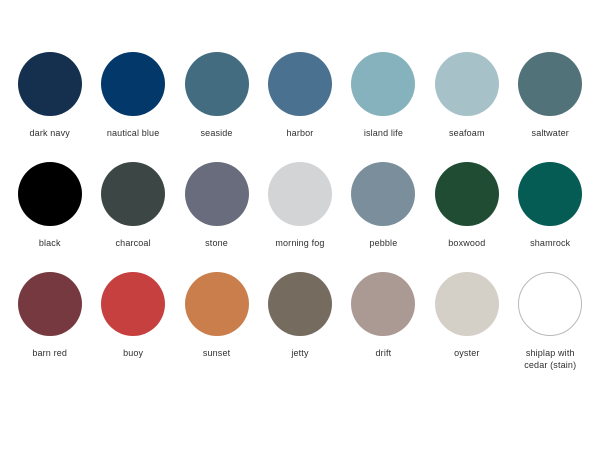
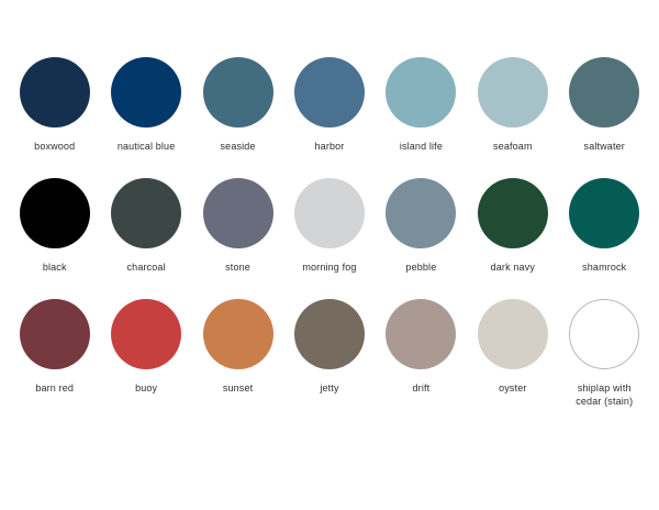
- dark navy
+ boxwood
  nautical blue
  seaside
  harbor
  island life
  seafoam
  saltwater
  black
  charcoal
  stone
  morning fog
  pebble
- boxwood
+ dark navy
  shamrock
  barn red
  buoy
  sunset
  jetty
  drift
  oyster
  shiplap with
  cedar (stain)
